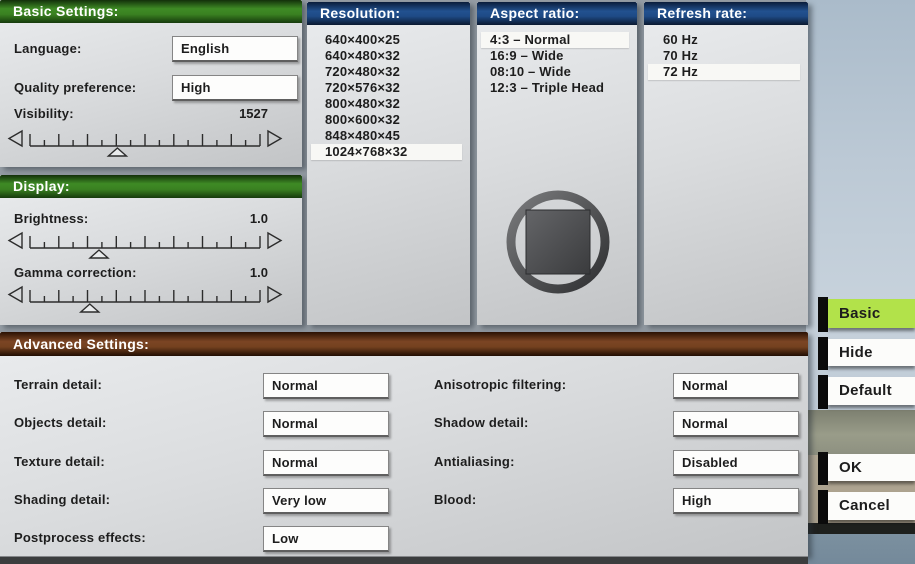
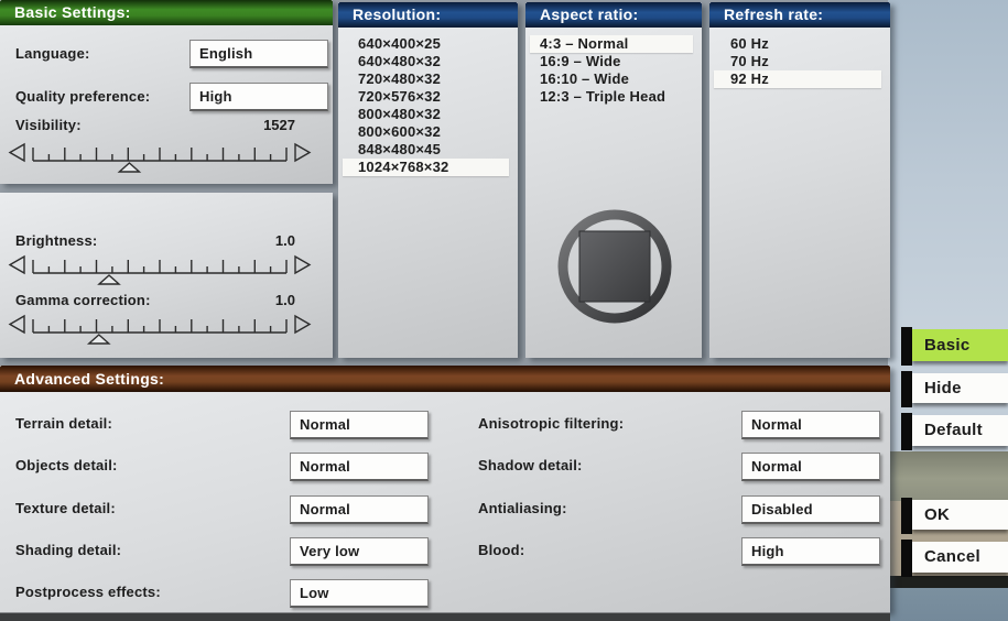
  Basic Settings:
  Language:
  English
  Quality preference:
  High
  Visibility:
  1527
- Display:
  Brightness:
  1.0
  Gamma correction:
  1.0
  Resolution:
  640×400×25
  640×480×32
  720×480×32
  720×576×32
  800×480×32
  800×600×32
  848×480×45
  1024×768×32
  Aspect ratio:
  4:3 – Normal
  16:9 – Wide
- 08:10 – Wide
+ 16:10 – Wide
  12:3 – Triple Head
  Refresh rate:
  60 Hz
  70 Hz
- 72 Hz
+ 92 Hz
  Advanced Settings:
  Terrain detail:
  Normal
  Objects detail:
  Normal
  Texture detail:
  Normal
  Shading detail:
  Very low
  Postprocess effects:
  Low
  Anisotropic filtering:
  Normal
  Shadow detail:
  Normal
  Antialiasing:
  Disabled
  Blood:
  High
  Basic
  Hide
  Default
  OK
  Cancel
